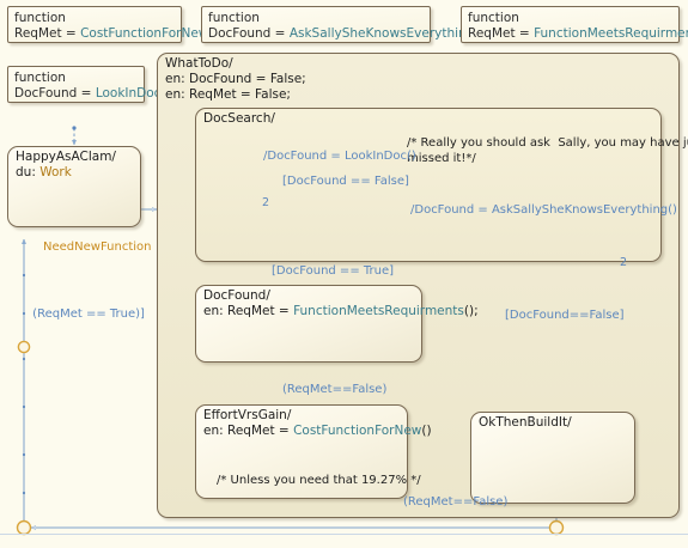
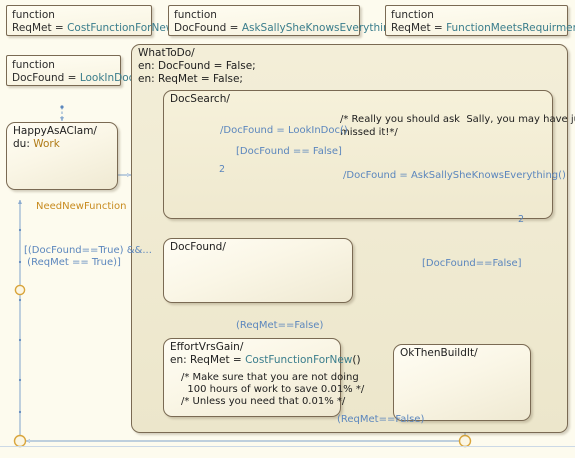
  function
  ReqMet = CostFunctionForNe
  function
  DocFound = AskSallySheKnowsEverythi
  function
  ReqMet = FunctionMeetsRequirme
  function
  DocFound = LookInDo
  HappyAsAClam/
  du: Work
  WhatToDo/
  en: DocFound = False;
  en: ReqMet = False;
  DocSearch/
  /* Really you should ask Sally, you may have j
  missed it!*/
  DocFound/
- en: ReqMet = FunctionMeetsRequirments();
  EffortVrsGain/
  en: ReqMet = CostFunctionForNew()
+ /* Make sure that you are not doing
+ 100 hours of work to save 0.01% */
- /* Unless you need that 19.27% */
+ /* Unless you need that 0.01% */
  OkThenBuildIt/
  NeedNewFunction
+ [(DocFound==True) &&...
  (ReqMet == True)]
  /DocFound = LookInDoc()
  [DocFound == False]
  2
  /DocFound = AskSallySheKnowsEverything()
- [DocFound == True]
  (ReqMet==False)
  [DocFound==False]
  2
  (ReqMet==False)
